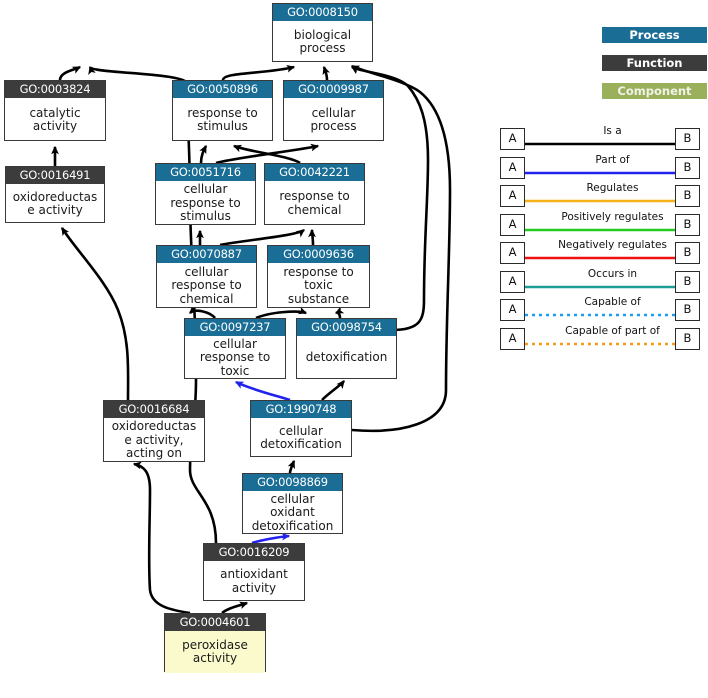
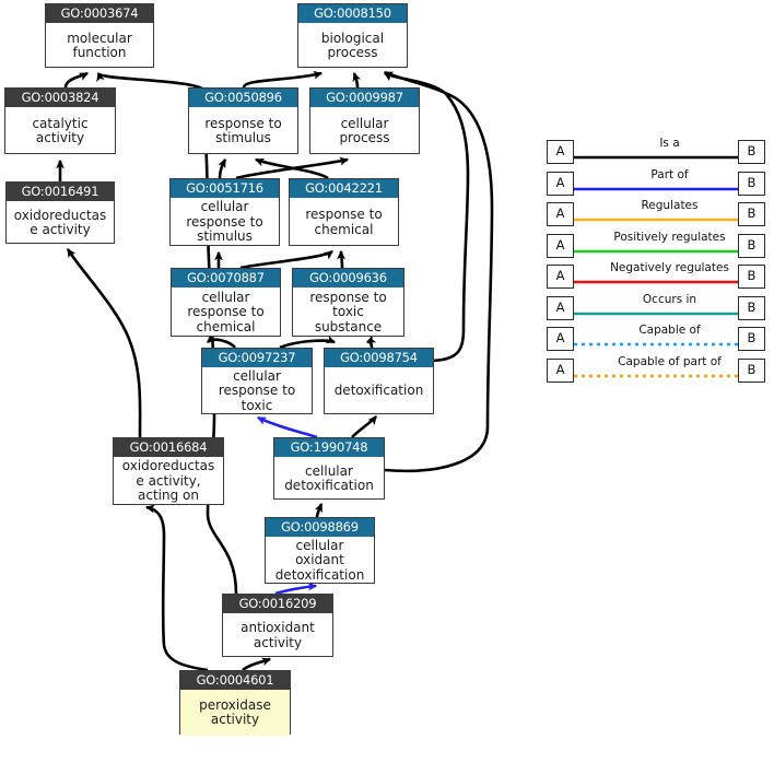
- Process
- Function
- Component
  A
  Is a
  B
  A
  Part of
  B
  A
  Regulates
  B
  A
  Positively regulates
  B
  A
  Negatively regulates
  B
  A
  Occurs in
  B
  A
  Capable of
  B
  A
  Capable of part of
  B
+ GO:0003674
+ molecular
+ function
  GO:0008150
  biological
  process
  GO:0003824
  catalytic
  activity
  GO:0050896
  response to
  stimulus
  GO:0009987
  cellular
  process
  GO:0016491
  oxidoreductas
  e activity
  GO:0051716
  cellular
  response to
  stimulus
  GO:0042221
  response to
  chemical
  GO:0070887
  cellular
  response to
  chemical
  GO:0009636
  response to
  toxic
  substance
  GO:0097237
  cellular
  response to
  toxic
  GO:0098754
  detoxification
  GO:0016684
  oxidoreductas
  e activity,
  acting on
  GO:1990748
  cellular
  detoxification
  GO:0098869
  cellular
  oxidant
  detoxification
  GO:0016209
  antioxidant
  activity
  GO:0004601
  peroxidase
  activity
